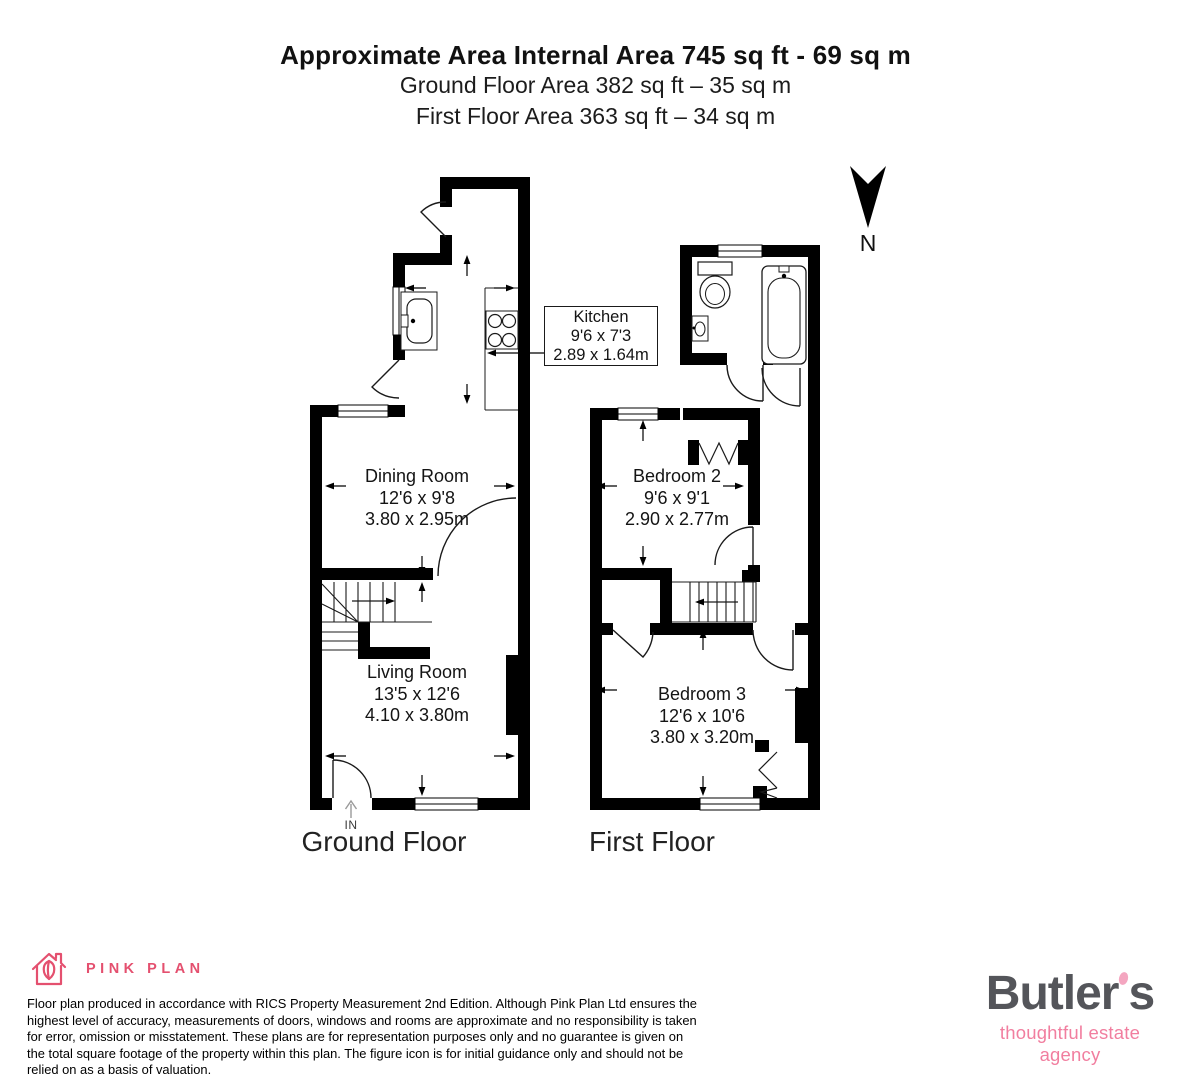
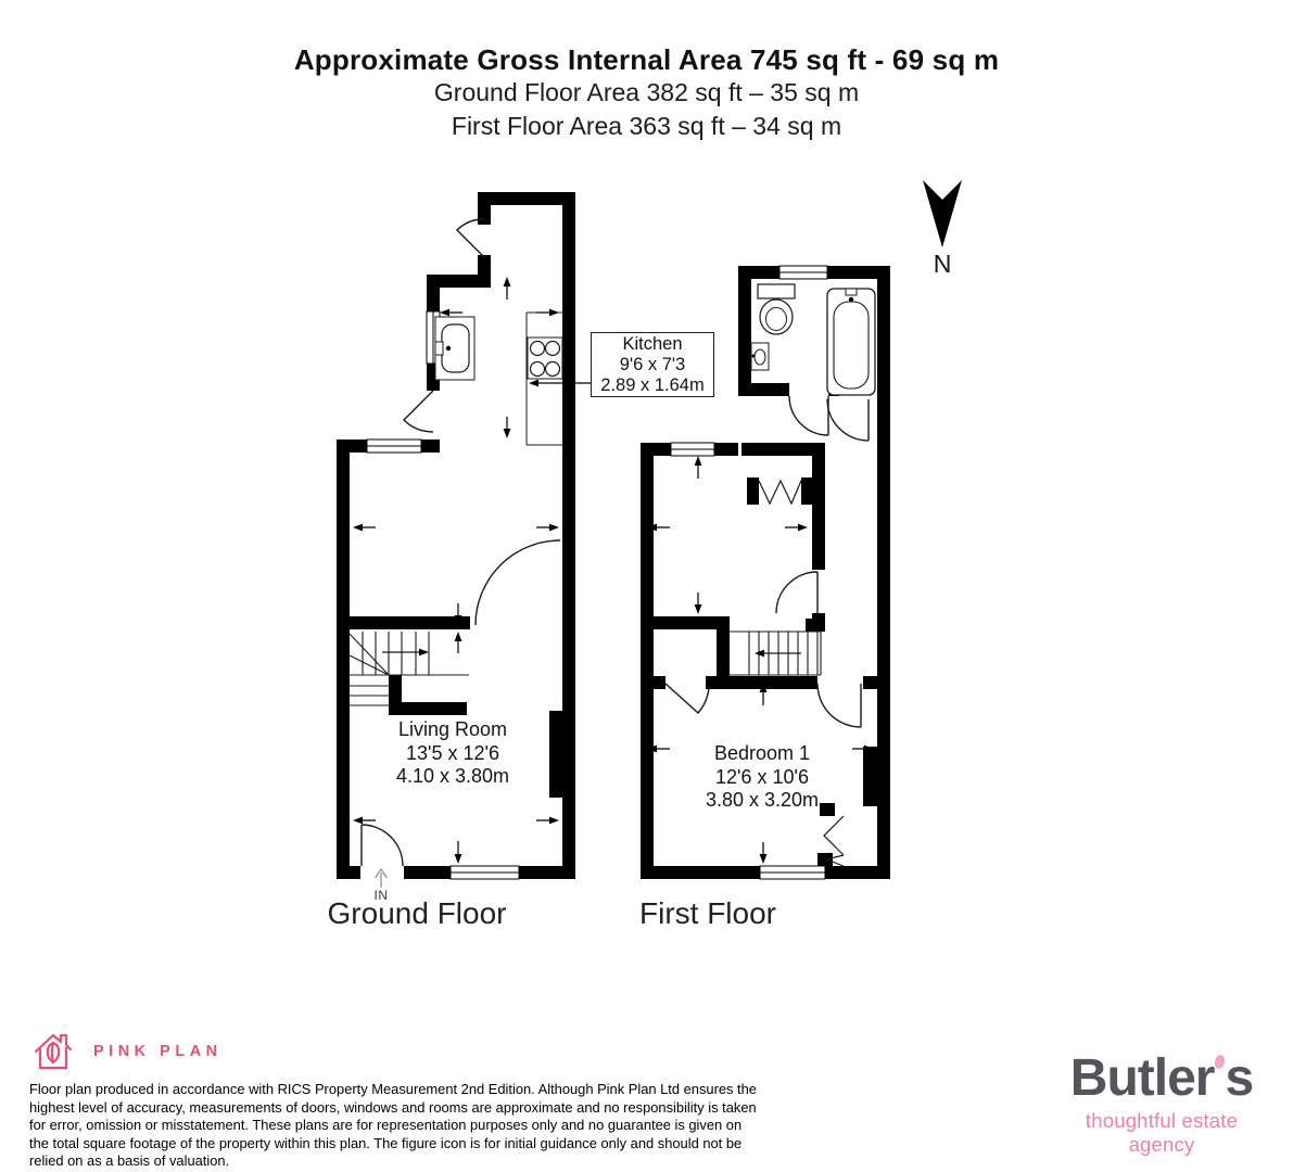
- Approximate Area Internal Area 745 sq ft - 69 sq m
+ Approximate Gross Internal Area 745 sq ft - 69 sq m
  Ground Floor Area 382 sq ft – 35 sq m
  First Floor Area 363 sq ft – 34 sq m
  Kitchen
  9'6 x 7'3
  2.89 x 1.64m
- Dining Room
- 12'6 x 9'8
- 3.80 x 2.95m
  Living Room
  13'5 x 12'6
  4.10 x 3.80m
- Bedroom 2
- 9'6 x 9'1
- 2.90 x 2.77m
- Bedroom 3
+ Bedroom 1
  12'6 x 10'6
  3.80 x 3.20m
  IN
  Ground Floor
  First Floor
  N
  PINK PLAN
  Floor plan produced in accordance with RICS Property Measurement 2nd Edition. Although Pink Plan Ltd ensures the highest level of accuracy, measurements of doors, windows and rooms are approximate and no responsibility is taken for error, omission or misstatement. These plans are for representation purposes only and no guarantee is given on the total square footage of the property within this plan. The figure icon is for initial guidance only and should not be relied on as a basis of valuation.
  Butler s
  thoughtful estate agency
